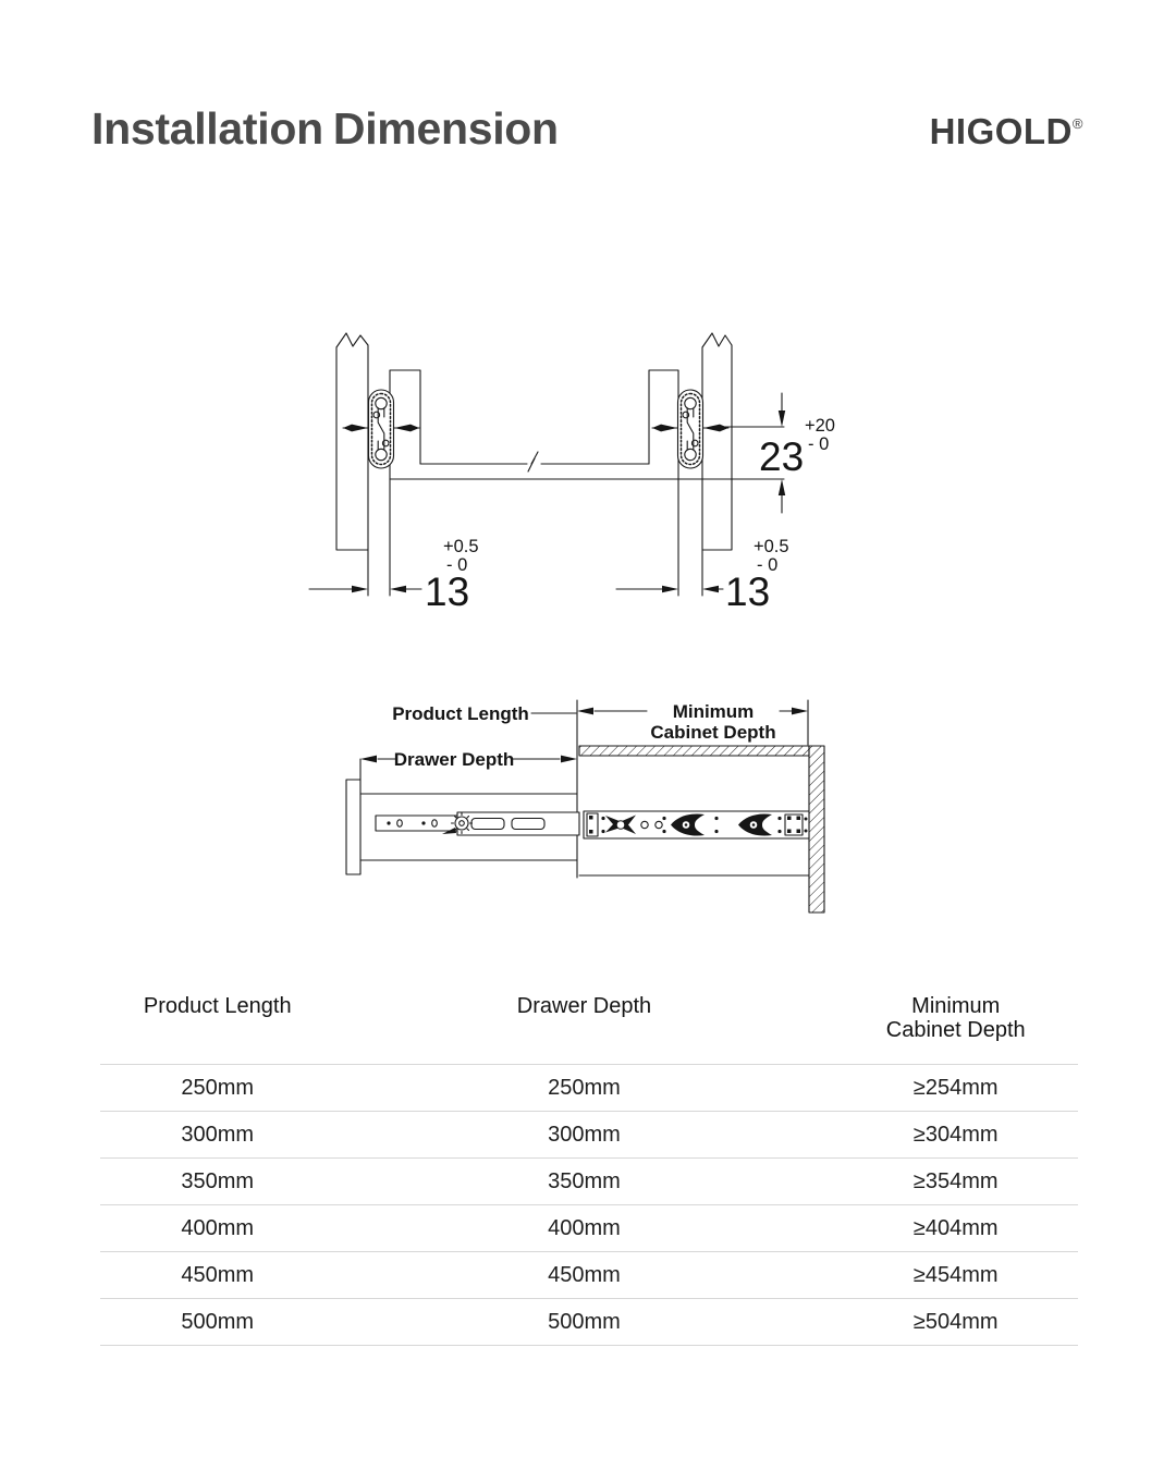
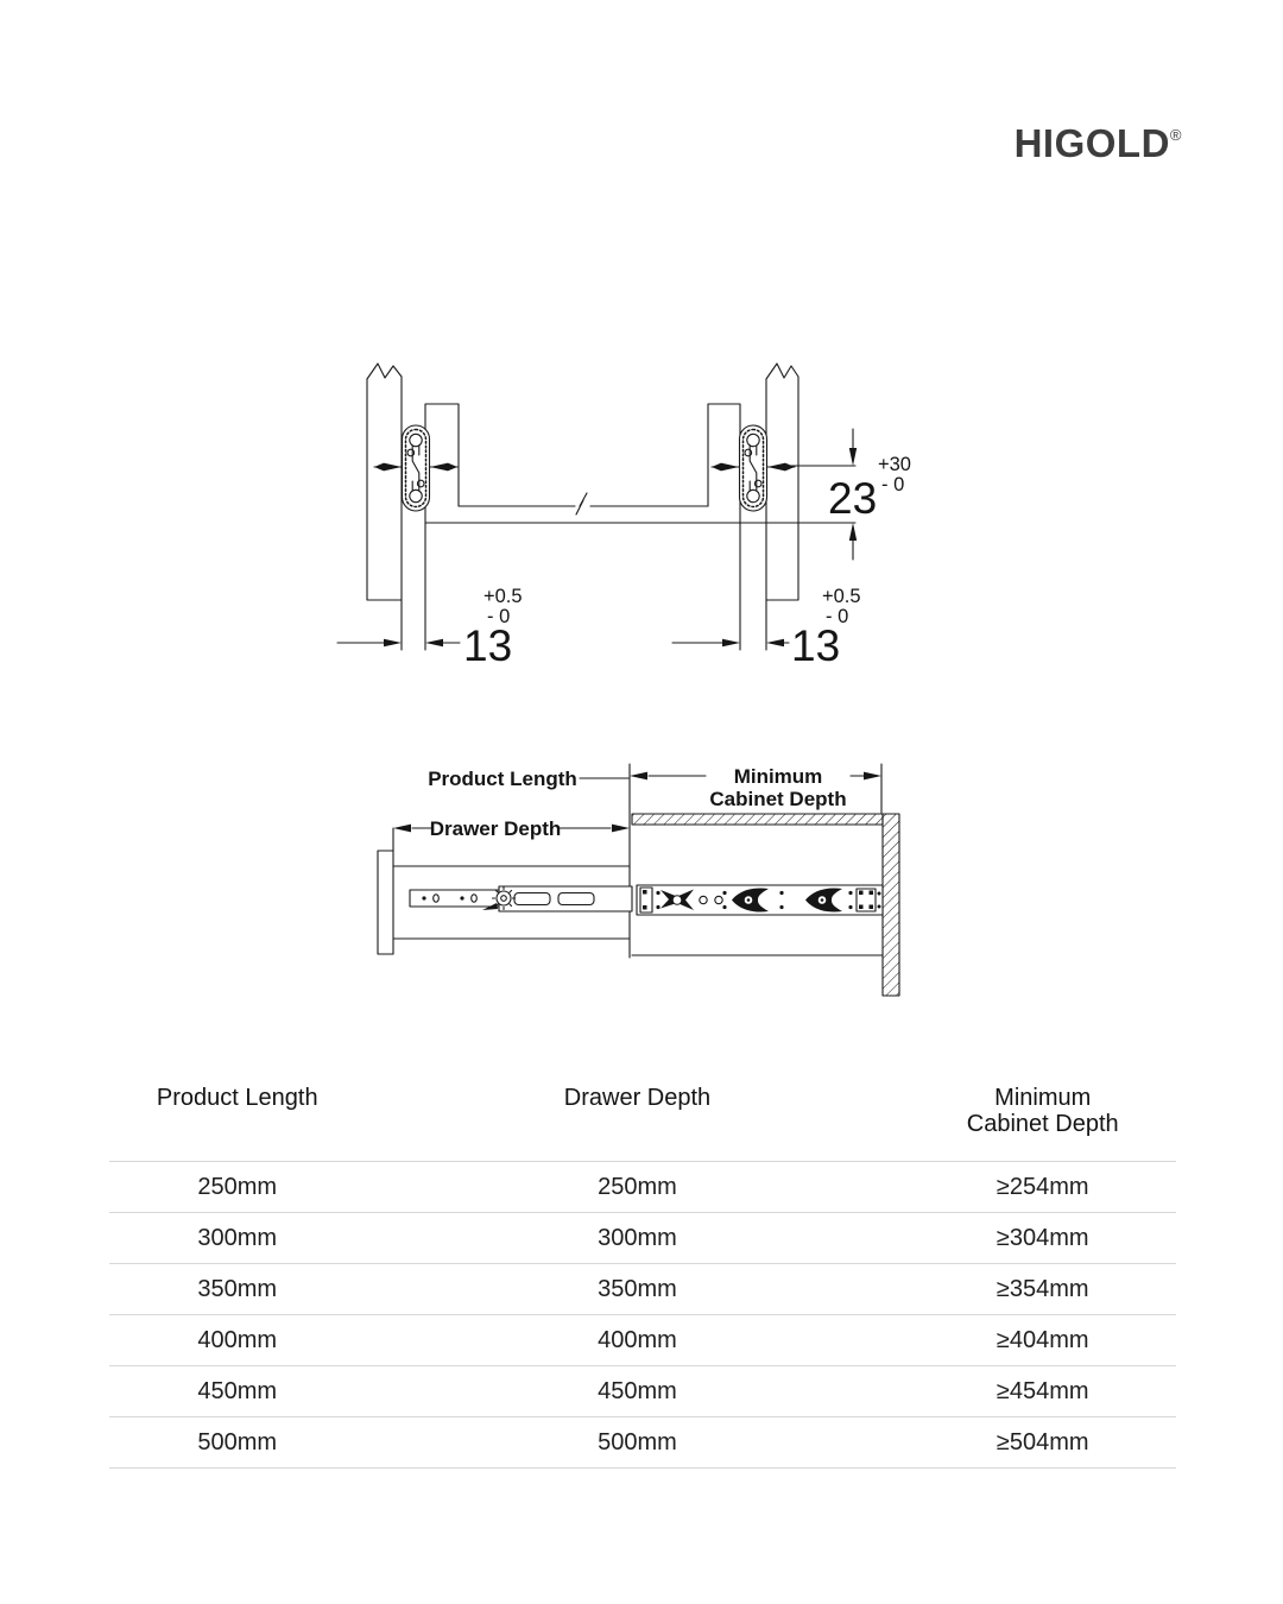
- Installation Dimension
  HIGOLD®
  23
- +20
+ +30
  - 0
  13
  +0.5
  - 0
  13
  +0.5
  - 0
  Product Length
  Minimum
  Cabinet Depth
  Drawer Depth
  Product Length
  Drawer Depth
  Minimum
  Cabinet Depth
  250mm
  250mm
  ≥254mm
  300mm
  300mm
  ≥304mm
  350mm
  350mm
  ≥354mm
  400mm
  400mm
  ≥404mm
  450mm
  450mm
  ≥454mm
  500mm
  500mm
  ≥504mm
